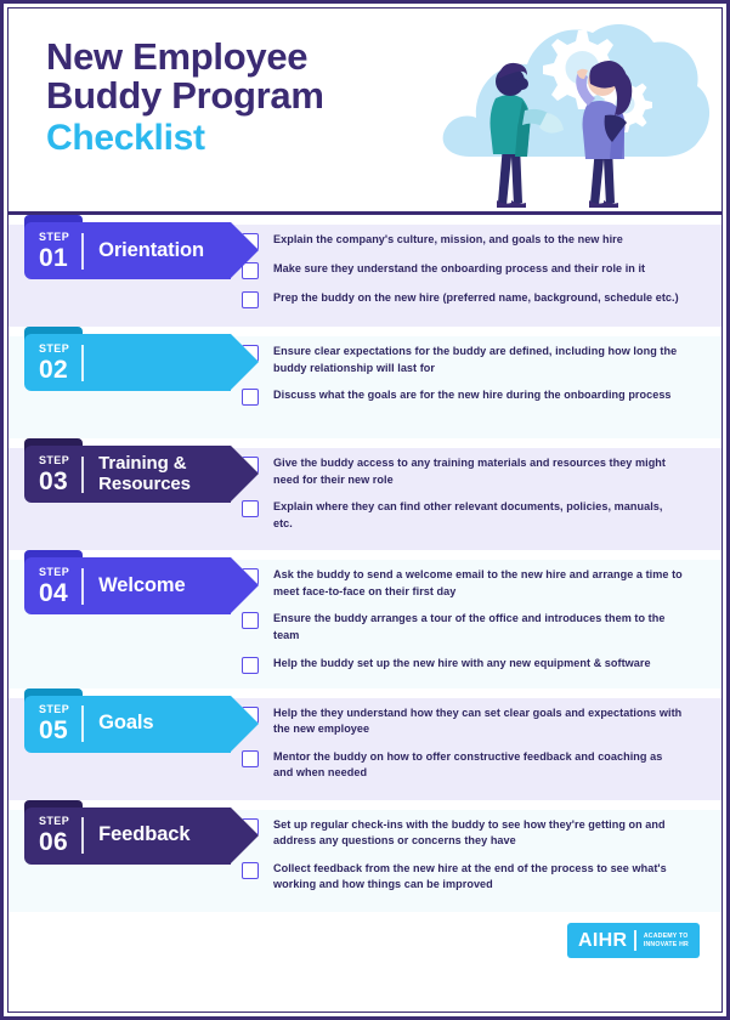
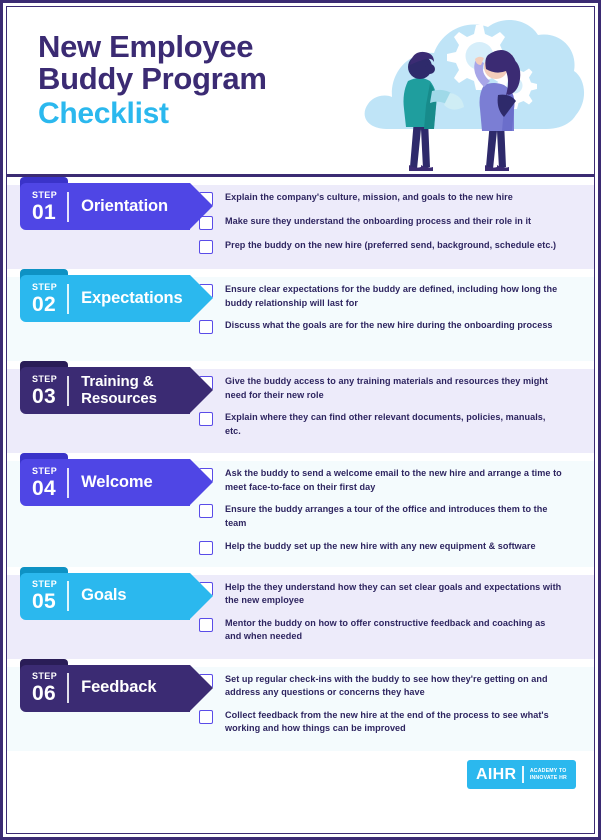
  New Employee
  Buddy Program
  Checklist
  STEP
  01
  Orientation
  Explain the company's culture, mission, and goals to the new hire
  Make sure they understand the onboarding process and their role in it
- Prep the buddy on the new hire (preferred name, background, schedule etc.)
+ Prep the buddy on the new hire (preferred send, background, schedule etc.)
  STEP
  02
+ Expectations
  Ensure clear expectations for the buddy are defined, including how long the buddy relationship will last for
  Discuss what the goals are for the new hire during the onboarding process
  STEP
  03
  Training &
  Resources
  Give the buddy access to any training materials and resources they might need for their new role
  Explain where they can find other relevant documents, policies, manuals, etc.
  STEP
  04
  Welcome
  Ask the buddy to send a welcome email to the new hire and arrange a time to meet face-to-face on their first day
  Ensure the buddy arranges a tour of the office and introduces them to the team
  Help the buddy set up the new hire with any new equipment & software
  STEP
  05
  Goals
  Help the they understand how they can set clear goals and expectations with the new employee
  Mentor the buddy on how to offer constructive feedback and coaching as and when needed
  STEP
  06
  Feedback
  Set up regular check-ins with the buddy to see how they're getting on and address any questions or concerns they have
  Collect feedback from the new hire at the end of the process to see what's working and how things can be improved
  AIHR
